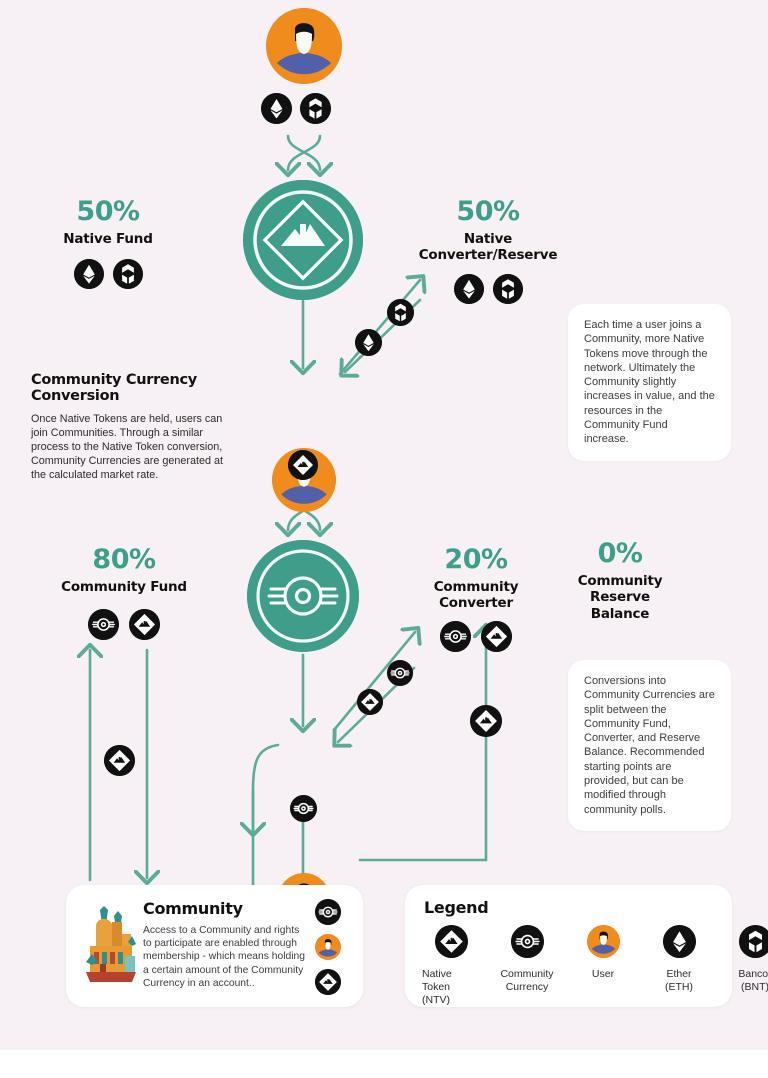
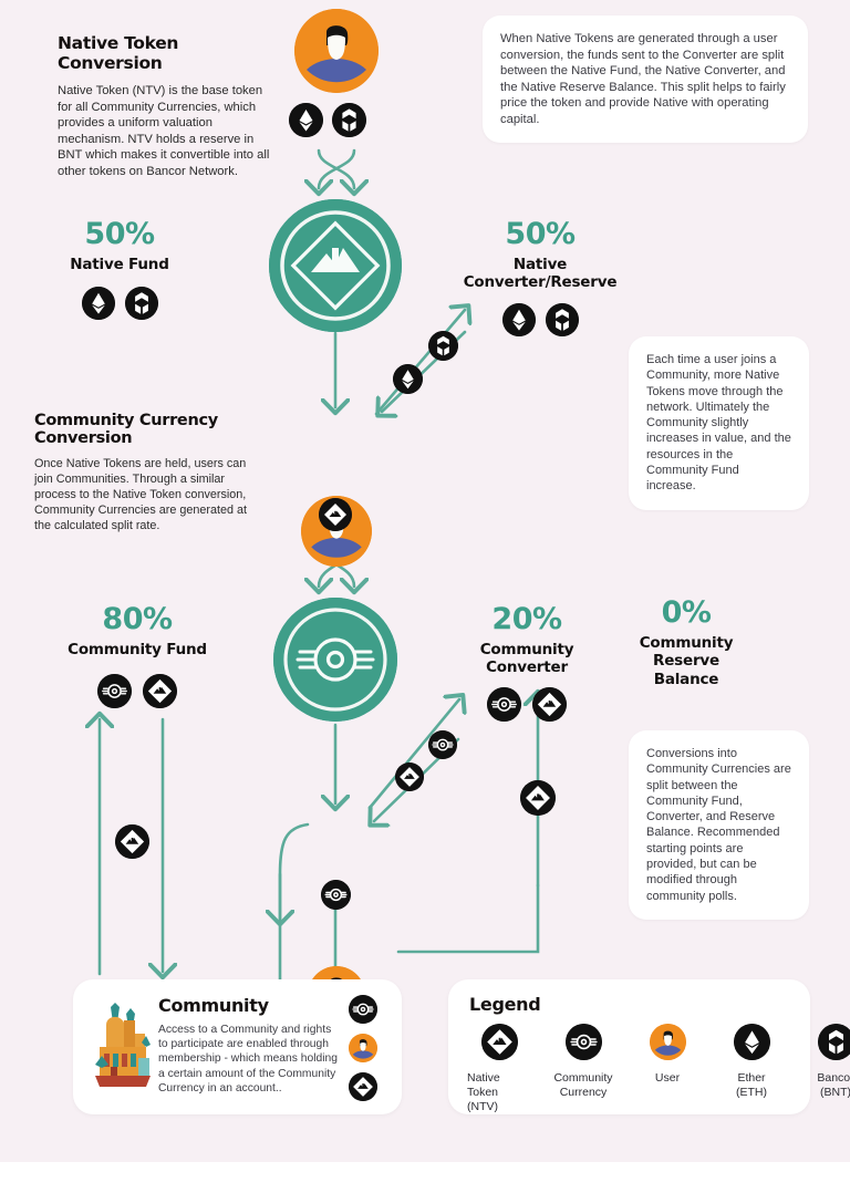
+ Native Token Conversion
+ Native Token (NTV) is the base token for all Community Currencies, which provides a uniform valuation mechanism. NTV holds a reserve in BNT which makes it convertible into all other tokens on Bancor Network.
+ When Native Tokens are generated through a user conversion, the funds sent to the Converter are split between the Native Fund, the Native Converter, and the Native Reserve Balance. This split helps to fairly price the token and provide Native with operating capital.
  50%
  Native Fund
  50%
  Native
  Converter/Reserve
  Each time a user joins a Community, more Native Tokens move through the network. Ultimately the Community slightly increases in value, and the resources in the Community Fund increase.
  Community Currency Conversion
- Once Native Tokens are held, users can join Communities. Through a similar process to the Native Token conversion, Community Currencies are generated at the calculated market rate.
+ Once Native Tokens are held, users can join Communities. Through a similar process to the Native Token conversion, Community Currencies are generated at the calculated split rate.
  80%
  Community Fund
  20%
  Community
  Converter
  0%
  Community
  Reserve
  Balance
  Conversions into Community Currencies are split between the Community Fund, Converter, and Reserve Balance. Recommended starting points are provided, but can be modified through community polls.
  Community
  Access to a Community and rights to participate are enabled through membership - which means holding a certain amount of the Community Currency in an account..
  Legend
  Native
  Token
  (NTV)
  Community
  Currency
  User
  Ether
  (ETH)
  Banco
  (BNT)
